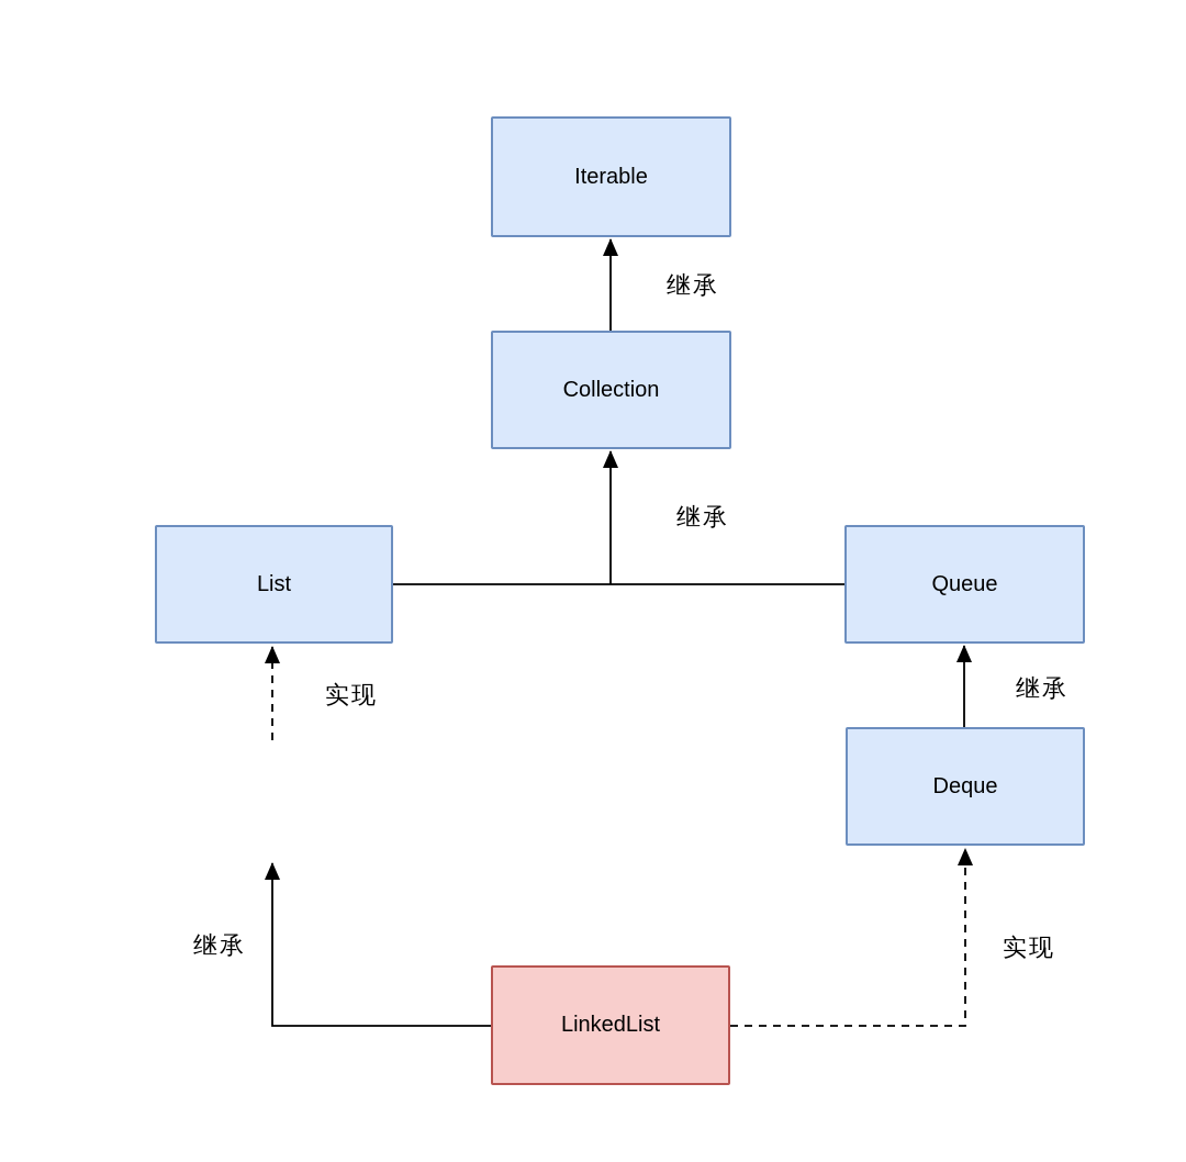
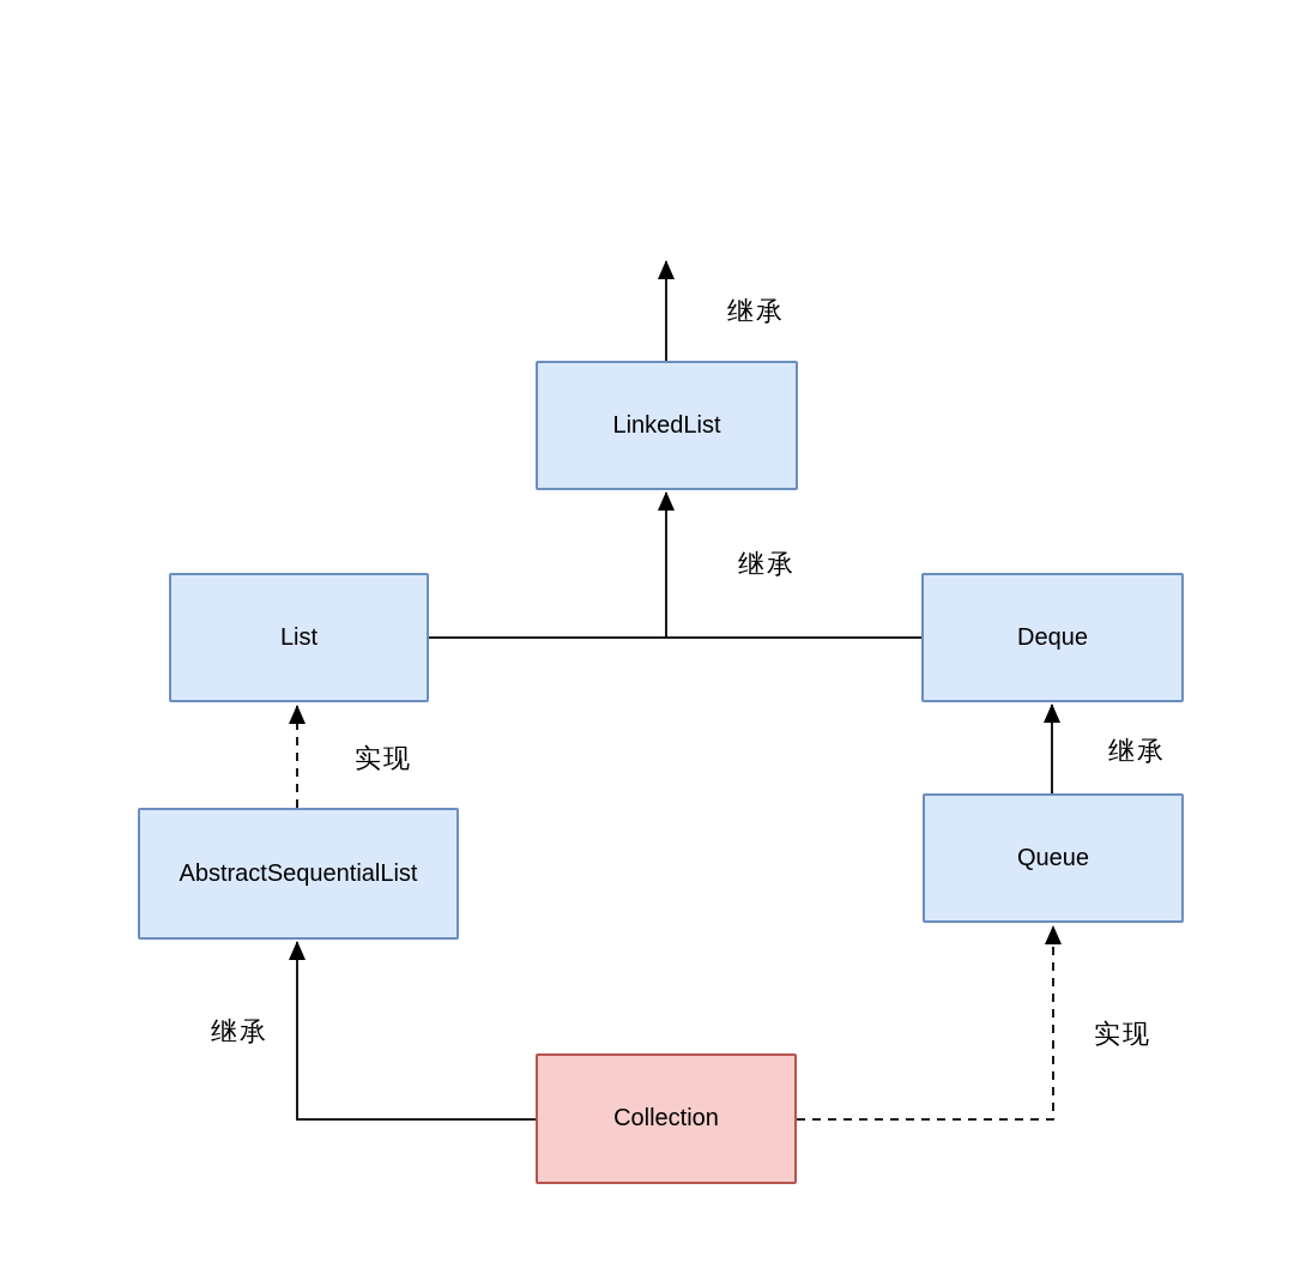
- Iterable
- Collection
+ LinkedList
  List
- Queue
+ Deque
+ AbstractSequentialList
- Deque
+ Queue
- LinkedList
+ Collection
  继承
  继承
  实现
  继承
  继承
  实现
